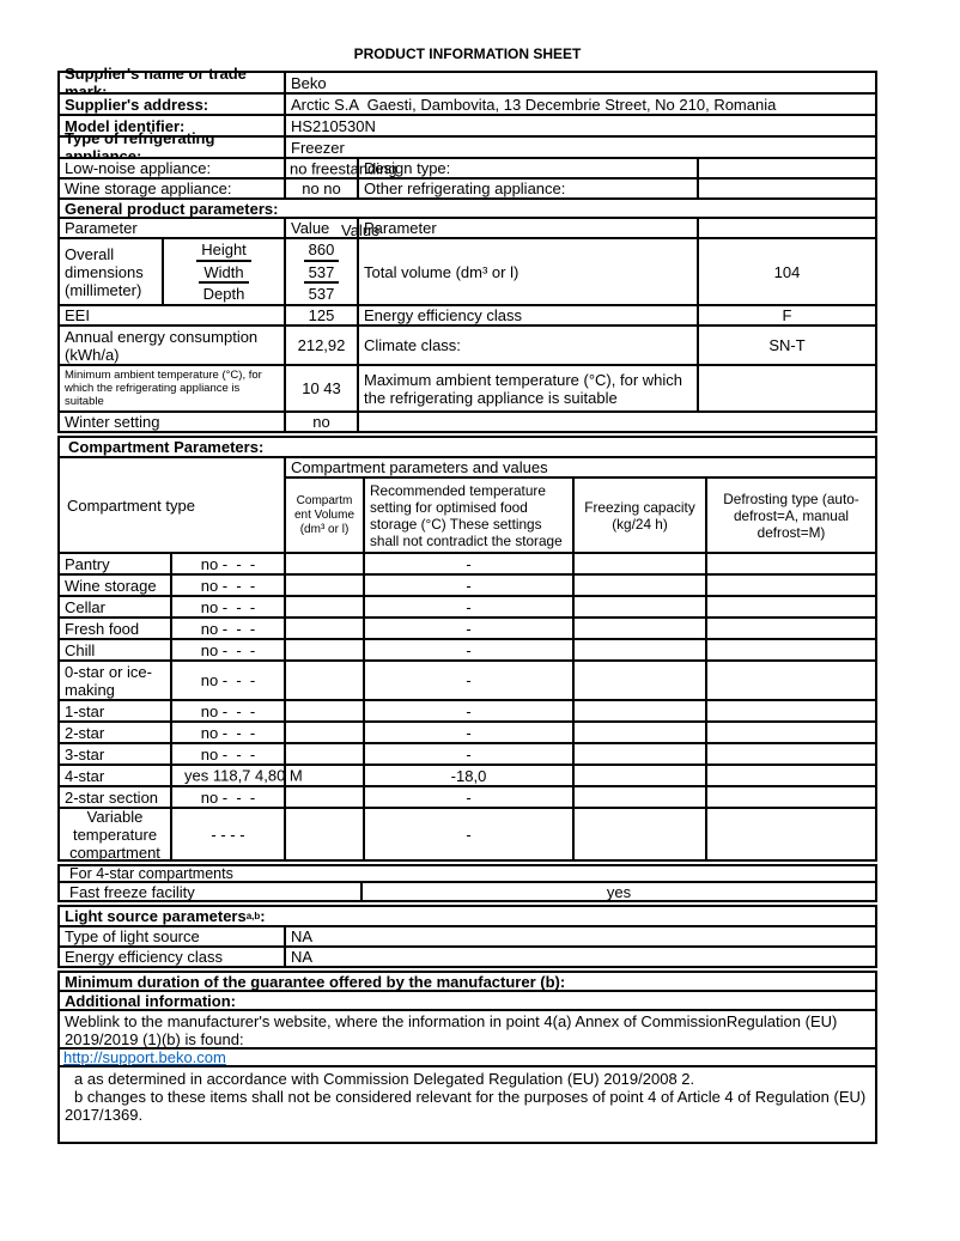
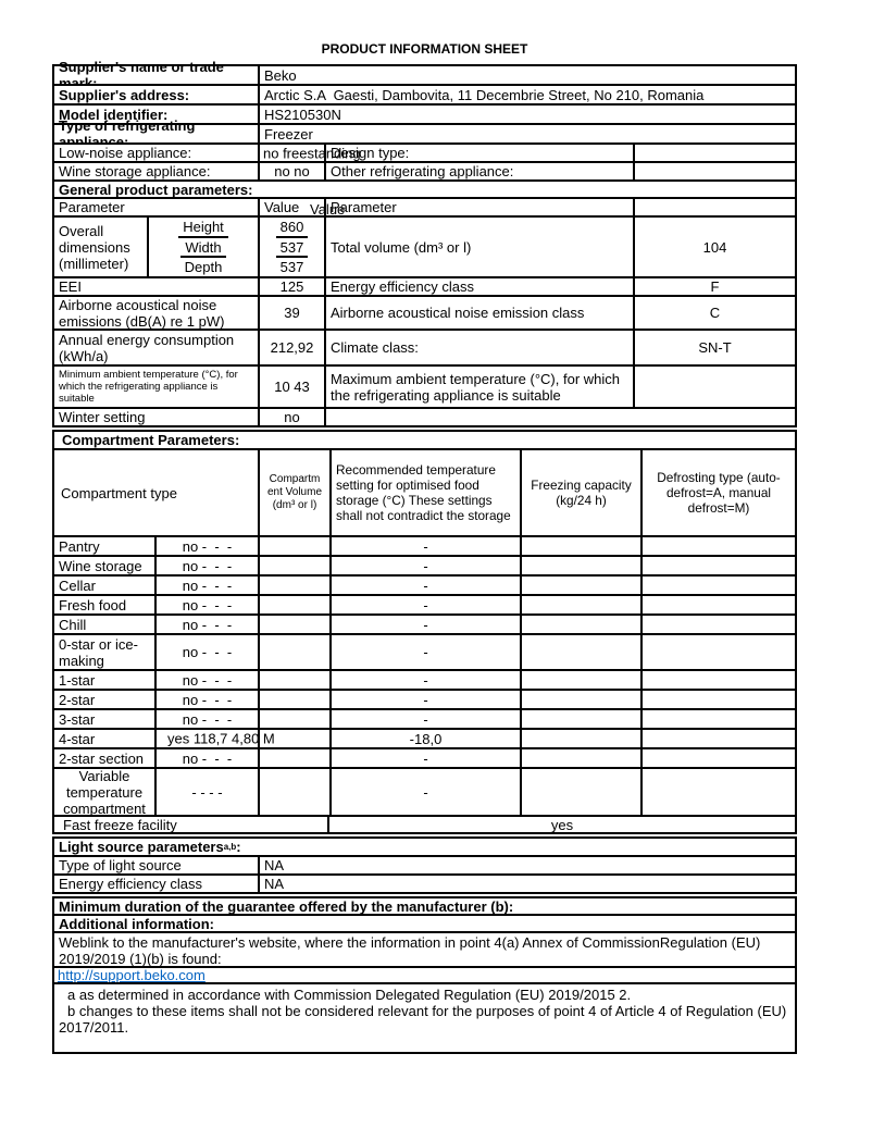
  PRODUCT INFORMATION SHEET
  Supplier's name or trade
  Beko
  Supplier's address:
- Arctic S.A Gaesti, Dambovita, 13 Decembrie Street, No 210, Romania
+ Arctic S.A Gaesti, Dambovita, 11 Decembrie Street, No 210, Romania
  Model identifier:
  HS210530N
  Freezer
  Low-noise appliance:
  no freestanding
  Design type:
  Wine storage appliance:
  no no
  Other refrigerating appliance:
  General product parameters:
  Parameter
  Value
  Value
  Parameter
  Overall dimensions (millimeter)
  Height
  Width
  Depth
  860
  537
  537
  Total volume (dm³ or l)
  104
  EEI
  125
  Energy efficiency class
  F
+ Airborne acoustical noise emissions (dB(A) re 1 pW)
+ 39
+ Airborne acoustical noise emission class
+ C
  Annual energy consumption (kWh/a)
  212,92
  Climate class:
  SN-T
  Minimum ambient temperature (°C), for which the refrigerating appliance is suitable
  10 43
  Maximum ambient temperature (°C), for which the refrigerating appliance is suitable
  Winter setting
  no
  Compartment Parameters:
  Compartment type
- Compartment parameters and values
  Compartm ent Volume (dm³ or l)
  Recommended temperature setting for optimised food storage (°C) These settings shall not contradict the storage
  Freezing capacity (kg/24 h)
  Defrosting type (auto-defrost=A, manual defrost=M)
  Pantry
  no - - -
  -
  Wine storage
  no - - -
  -
  Cellar
  no - - -
  -
  Fresh food
  no - - -
  -
  Chill
  no - - -
  -
  0-star or ice-making
  no - - -
  -
  1-star
  no - - -
  -
  2-star
  no - - -
  -
  3-star
  no - - -
  -
  4-star
  yes 118,7 4,80 M
  -18,0
  2-star section
  no - - -
  -
  Variable temperature compartment
  - - - -
  -
- For 4-star compartments
  Fast freeze facility
  yes
  Light source parameters
  a,b
  :
  Type of light source
  NA
  Energy efficiency class
  NA
  Minimum duration of the guarantee offered by the manufacturer (b):
  Additional information:
  Weblink to the manufacturer's website, where the information in point 4(a) Annex of CommissionRegulation (EU) 2019/2019 (1)(b) is found:
  http://support.beko.com
- a as determined in accordance with Commission Delegated Regulation (EU) 2019/2008 2.
+ a as determined in accordance with Commission Delegated Regulation (EU) 2019/2015 2.
- b changes to these items shall not be considered relevant for the purposes of point 4 of Article 4 of Regulation (EU) 2017/1369.
+ b changes to these items shall not be considered relevant for the purposes of point 4 of Article 4 of Regulation (EU) 2017/2011.
